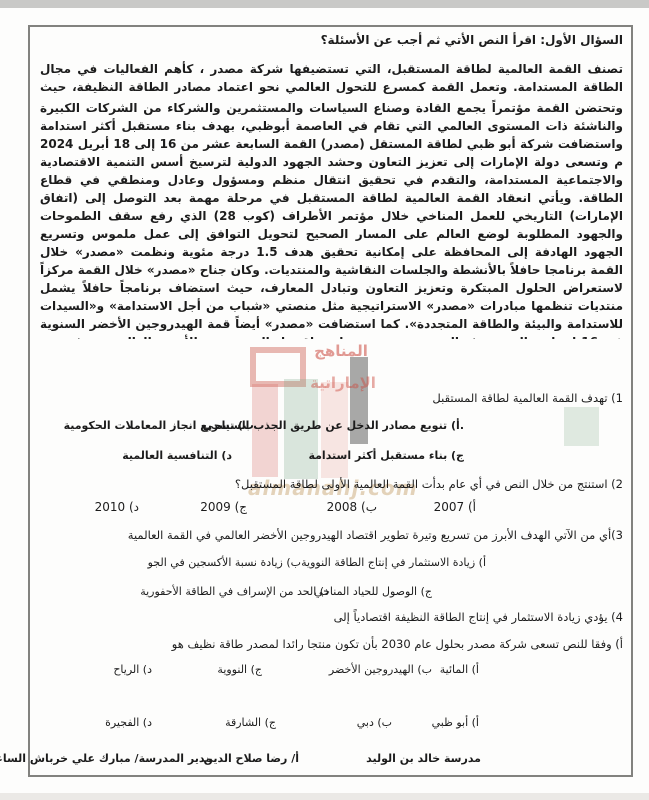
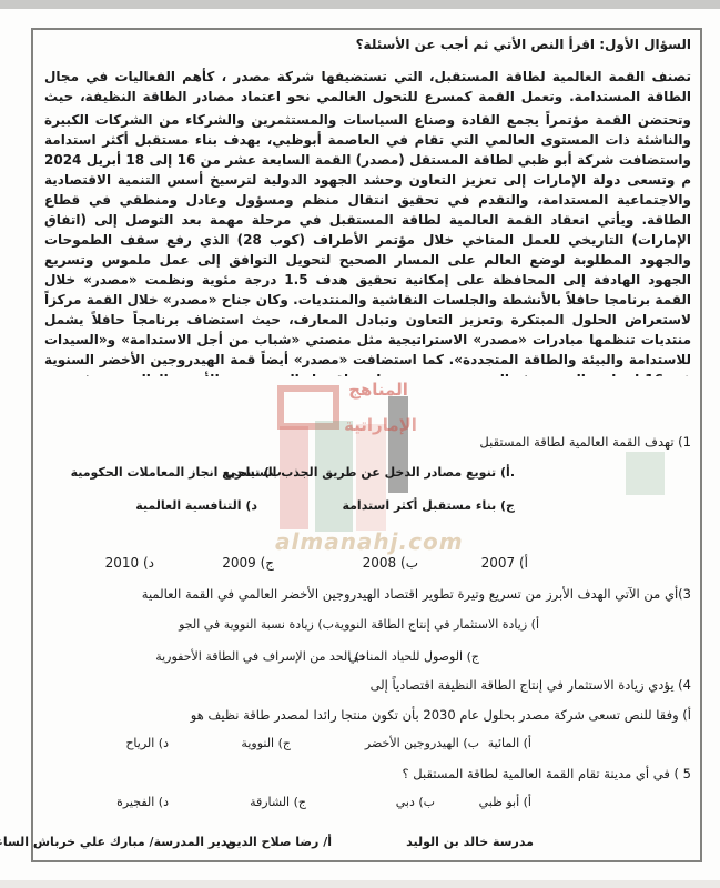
  المناهج
  الإماراتية
  almanahj.com
  السؤال الأول: اقرأ النص الأتي ثم أجب عن الأسئلة؟
  تصنف القمة العالمية لطاقة المستقبل، التي تستضيفها شركة مصدر ، كأهم الفعاليات في مجال الطاقة المستدامة. وتعمل القمة كمسرع للتحول العالمي نحو اعتماد مصادر الطاقة النظيفة، حيث
  1) تهدف القمة العالمية لطاقة المستقبل
  .أ) تنويع مصادر الدخل عن طريق الجذب السياحي
  ب) تسريع انجاز المعاملات الحكومية
  ج) بناء مستقبل أكثر استدامة
  د) التنافسية العالمية
- 2) استنتج من خلال النص في أي عام بدأت القمة العالمية الأولى لطاقة المستقبل؟
  أ) 2007
  ب) 2008
  ج) 2009
  د) 2010
  3)أي من الآتي الهدف الأبرز من تسريع وتيرة تطوير اقتصاد الهيدروجين الأخضر العالمي في القمة العالمية
  أ) زيادة الاستثمار في إنتاج الطاقة النووية
- ب) زيادة نسبة الأكسجين في الجو
+ ب) زيادة نسبة النووية في الجو
  ج) الوصول للحياد المناخي
  د) الحد من الإسراف في الطاقة الأحفورية
  4) يؤدي زيادة الاستثمار في إنتاج الطاقة النظيفة اقتصادياً إلى
  أ) وفقا للنص تسعى شركة مصدر بحلول عام 2030 بأن تكون منتجا رائدا لمصدر طاقة نظيف هو
  أ) المائية
  ب) الهيدروجين الأخضر
  ج) النووية
  د) الرياح
+ 5 ) في أي مدينة تقام القمة العالمية لطاقة المستقبل ؟
  أ) أبو ظبي
  ب) دبي
  ج) الشارقة
  د) الفجيرة
  مدرسة خالد بن الوليد
  أ/ رضا صلاح الدين
  مدير المدرسة/ مبارك علي خرباش السا
